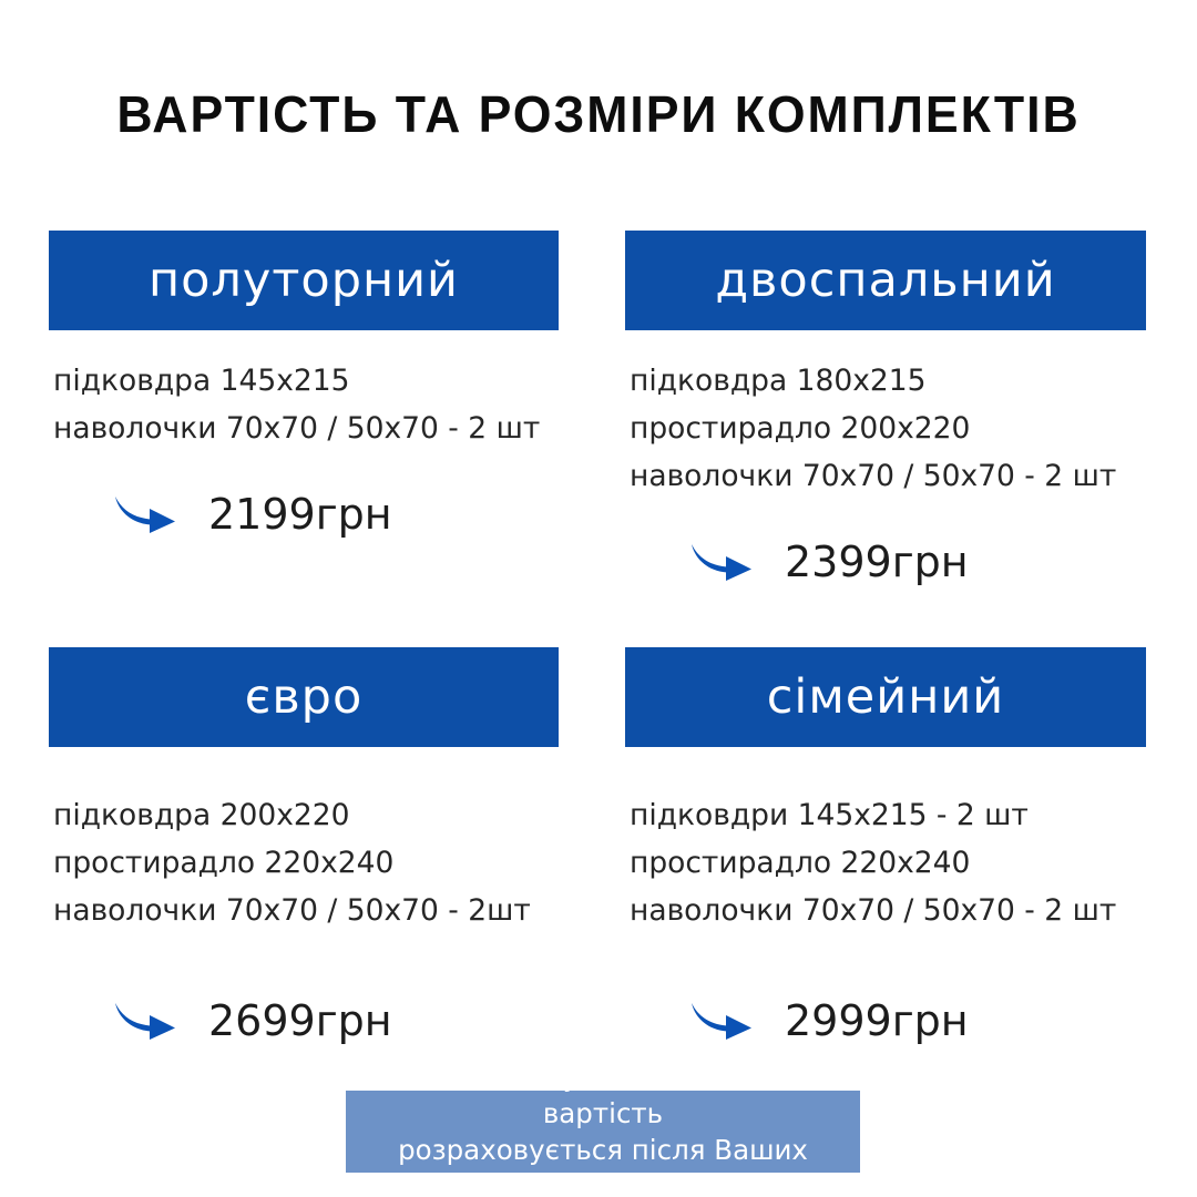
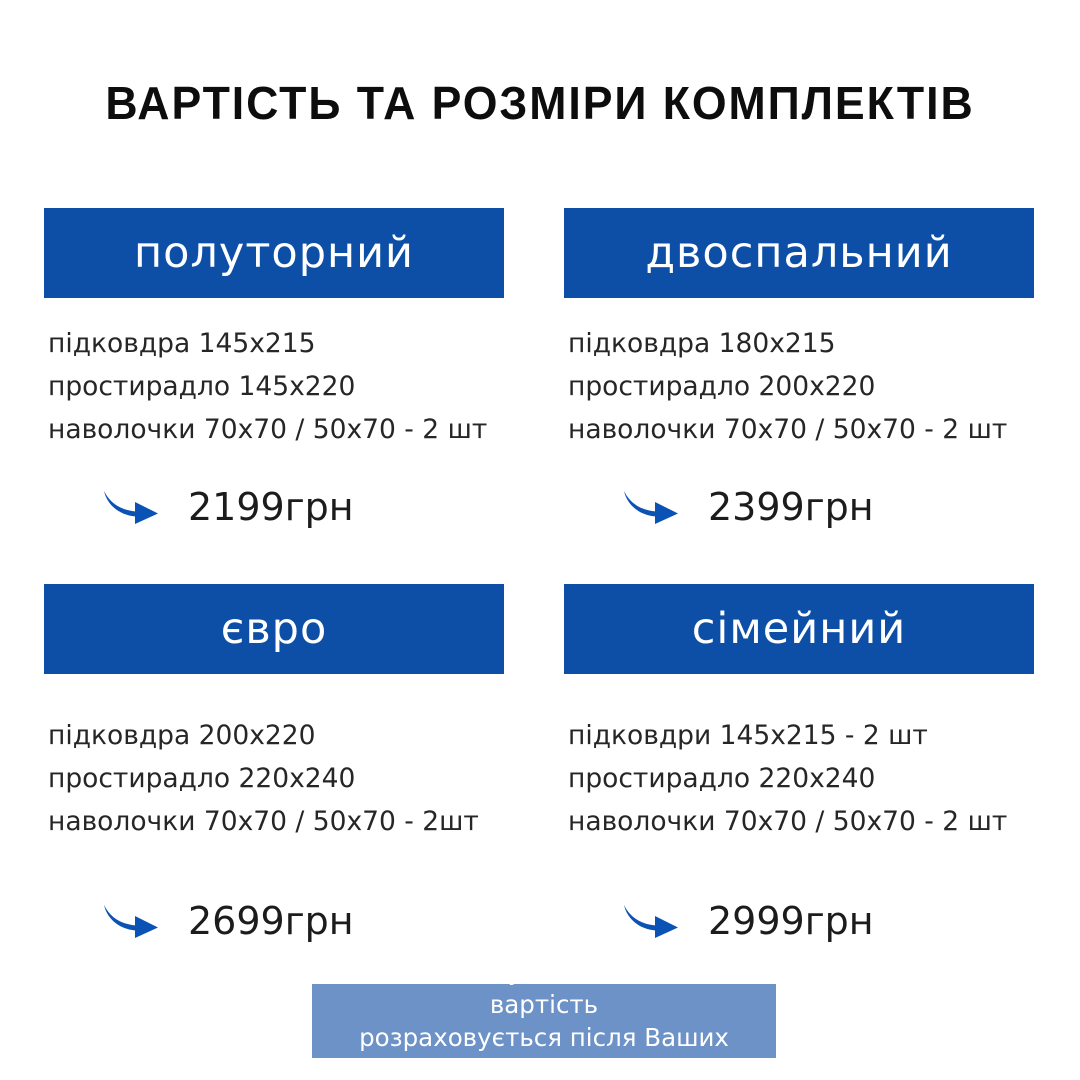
  ВАРТІСТЬ ТА РОЗМІРИ КОМПЛЕКТІВ
  полуторний
  підковдра 145х215
+ простирадло 145х220
  наволочки 70х70 / 50х70 - 2 шт
  2199грн
  двоспальний
  підковдра 180х215
  простирадло 200х220
  наволочки 70х70 / 50х70 - 2 шт
  2399грн
  євро
  підковдра 200х220
  простирадло 220х240
  наволочки 70х70 / 50х70 - 2шт
  2699грн
  сімейний
  підковдри 145х215 - 2 шт
  простирадло 220х240
  наволочки 70х70 / 50х70 - 2 шт
  2999грн
  або індивідуальне пошиття, вартість
  розраховується після Ваших вимірів
